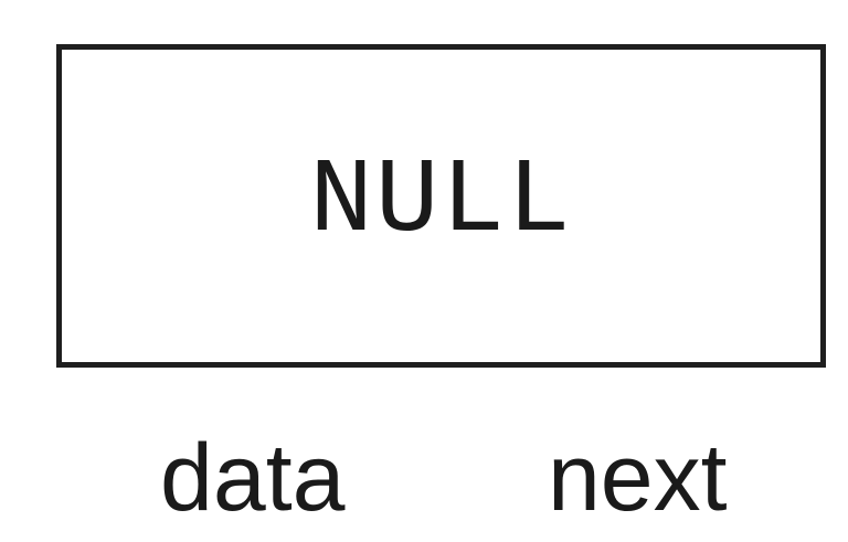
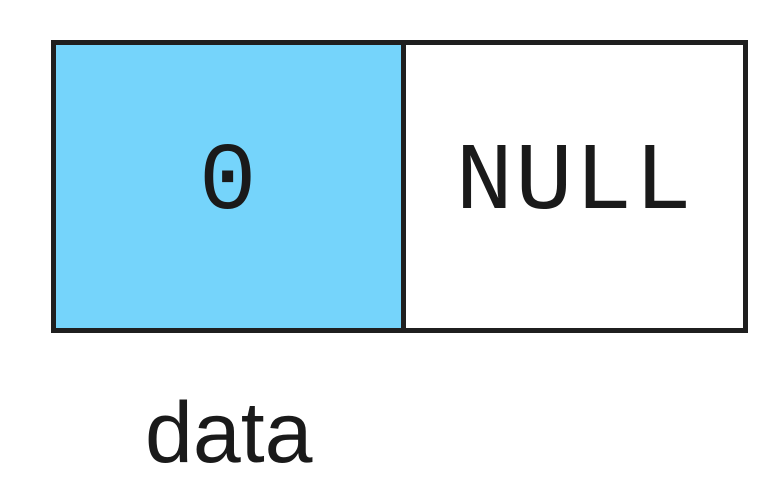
+ 0
  NULL
  data
- next
